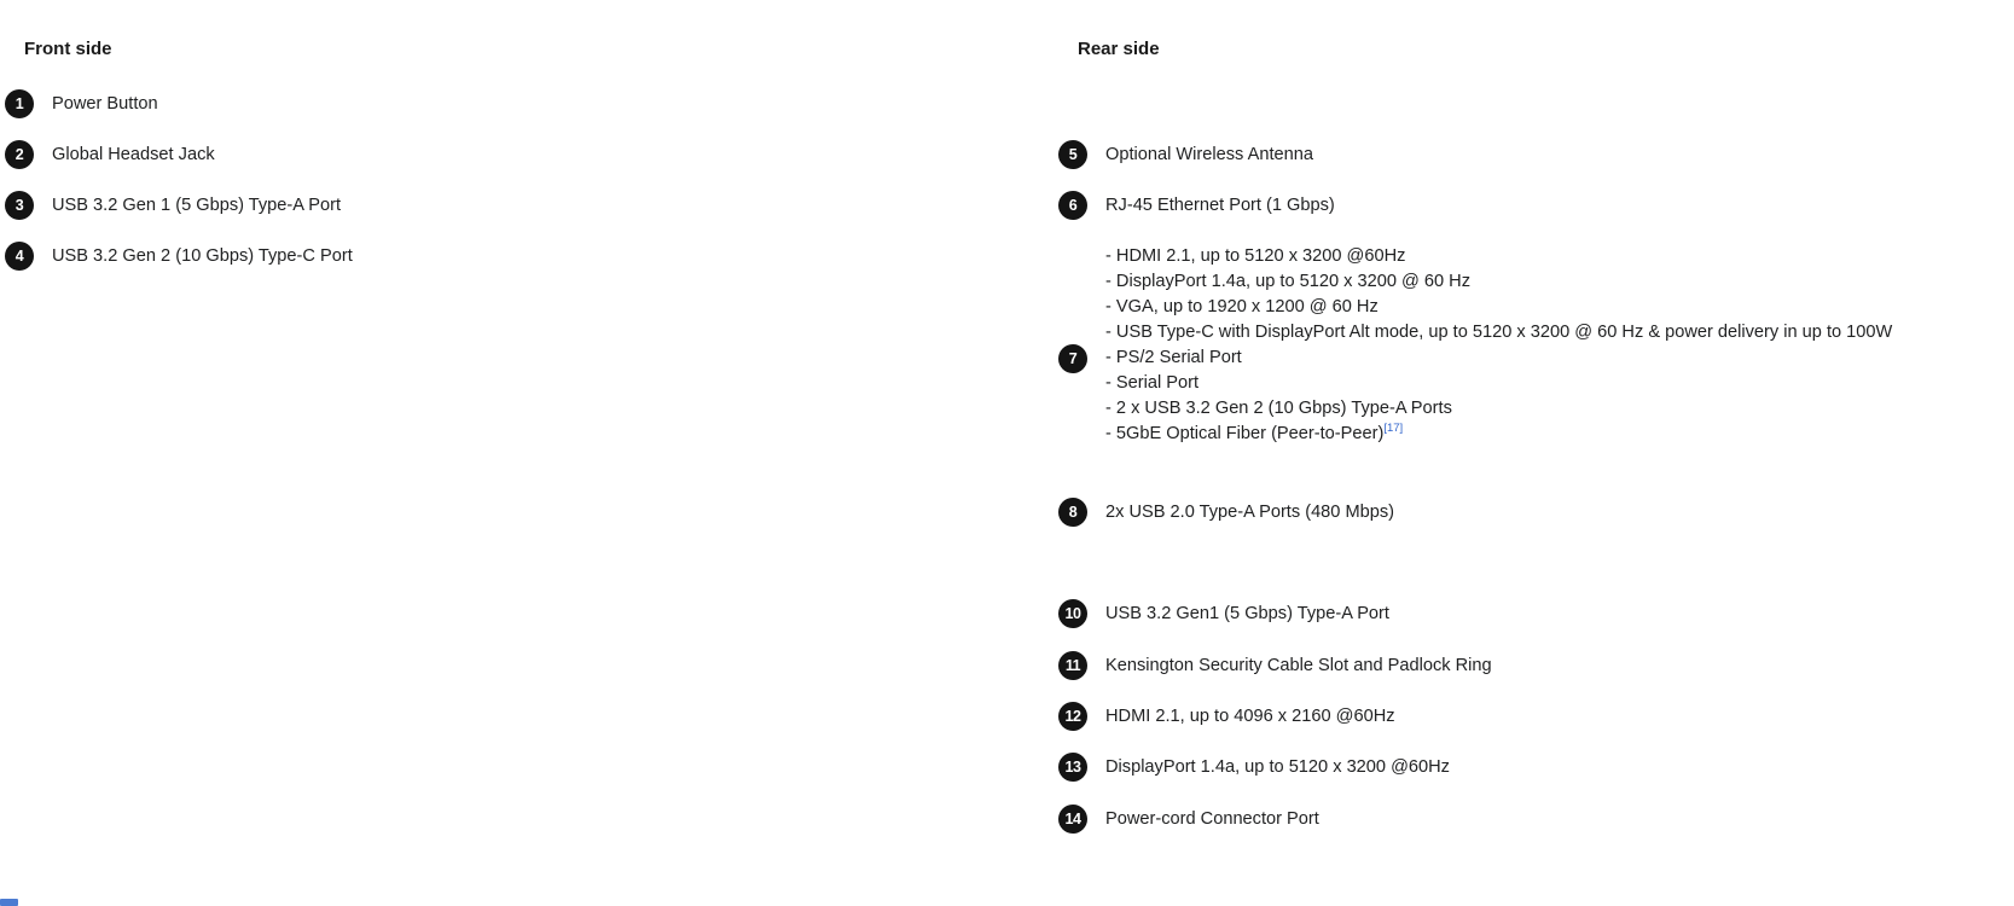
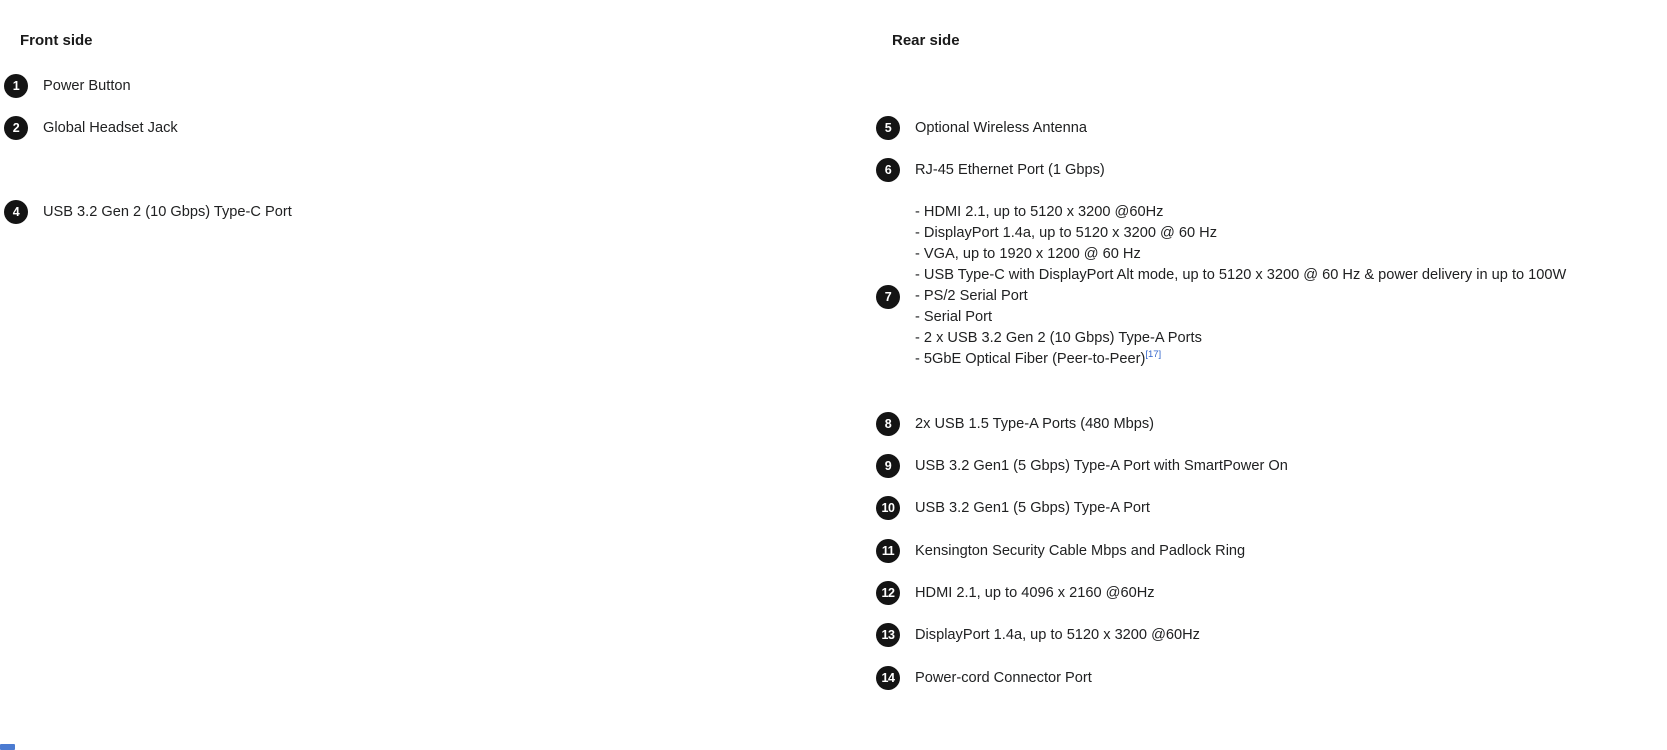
  Front side
  Rear side
  1
  Power Button
  2
  Global Headset Jack
- 3
- USB 3.2 Gen 1 (5 Gbps) Type-A Port
  4
  USB 3.2 Gen 2 (10 Gbps) Type-C Port
  5
  Optional Wireless Antenna
  6
  RJ-45 Ethernet Port (1 Gbps)
  7
  - HDMI 2.1, up to 5120 x 3200 @60Hz
  - DisplayPort 1.4a, up to 5120 x 3200 @ 60 Hz
  - VGA, up to 1920 x 1200 @ 60 Hz
  - USB Type-C with DisplayPort Alt mode, up to 5120 x 3200 @ 60 Hz & power delivery in up to 100W
  - PS/2 Serial Port
  - Serial Port
  - 2 x USB 3.2 Gen 2 (10 Gbps) Type-A Ports
  - 5GbE Optical Fiber (Peer-to-Peer)[17]
  8
- 2x USB 2.0 Type-A Ports (480 Mbps)
+ 2x USB 1.5 Type-A Ports (480 Mbps)
+ 9
+ USB 3.2 Gen1 (5 Gbps) Type-A Port with SmartPower On
  10
  USB 3.2 Gen1 (5 Gbps) Type-A Port
  11
- Kensington Security Cable Slot and Padlock Ring
+ Kensington Security Cable Mbps and Padlock Ring
  12
  HDMI 2.1, up to 4096 x 2160 @60Hz
  13
  DisplayPort 1.4a, up to 5120 x 3200 @60Hz
  14
  Power-cord Connector Port
